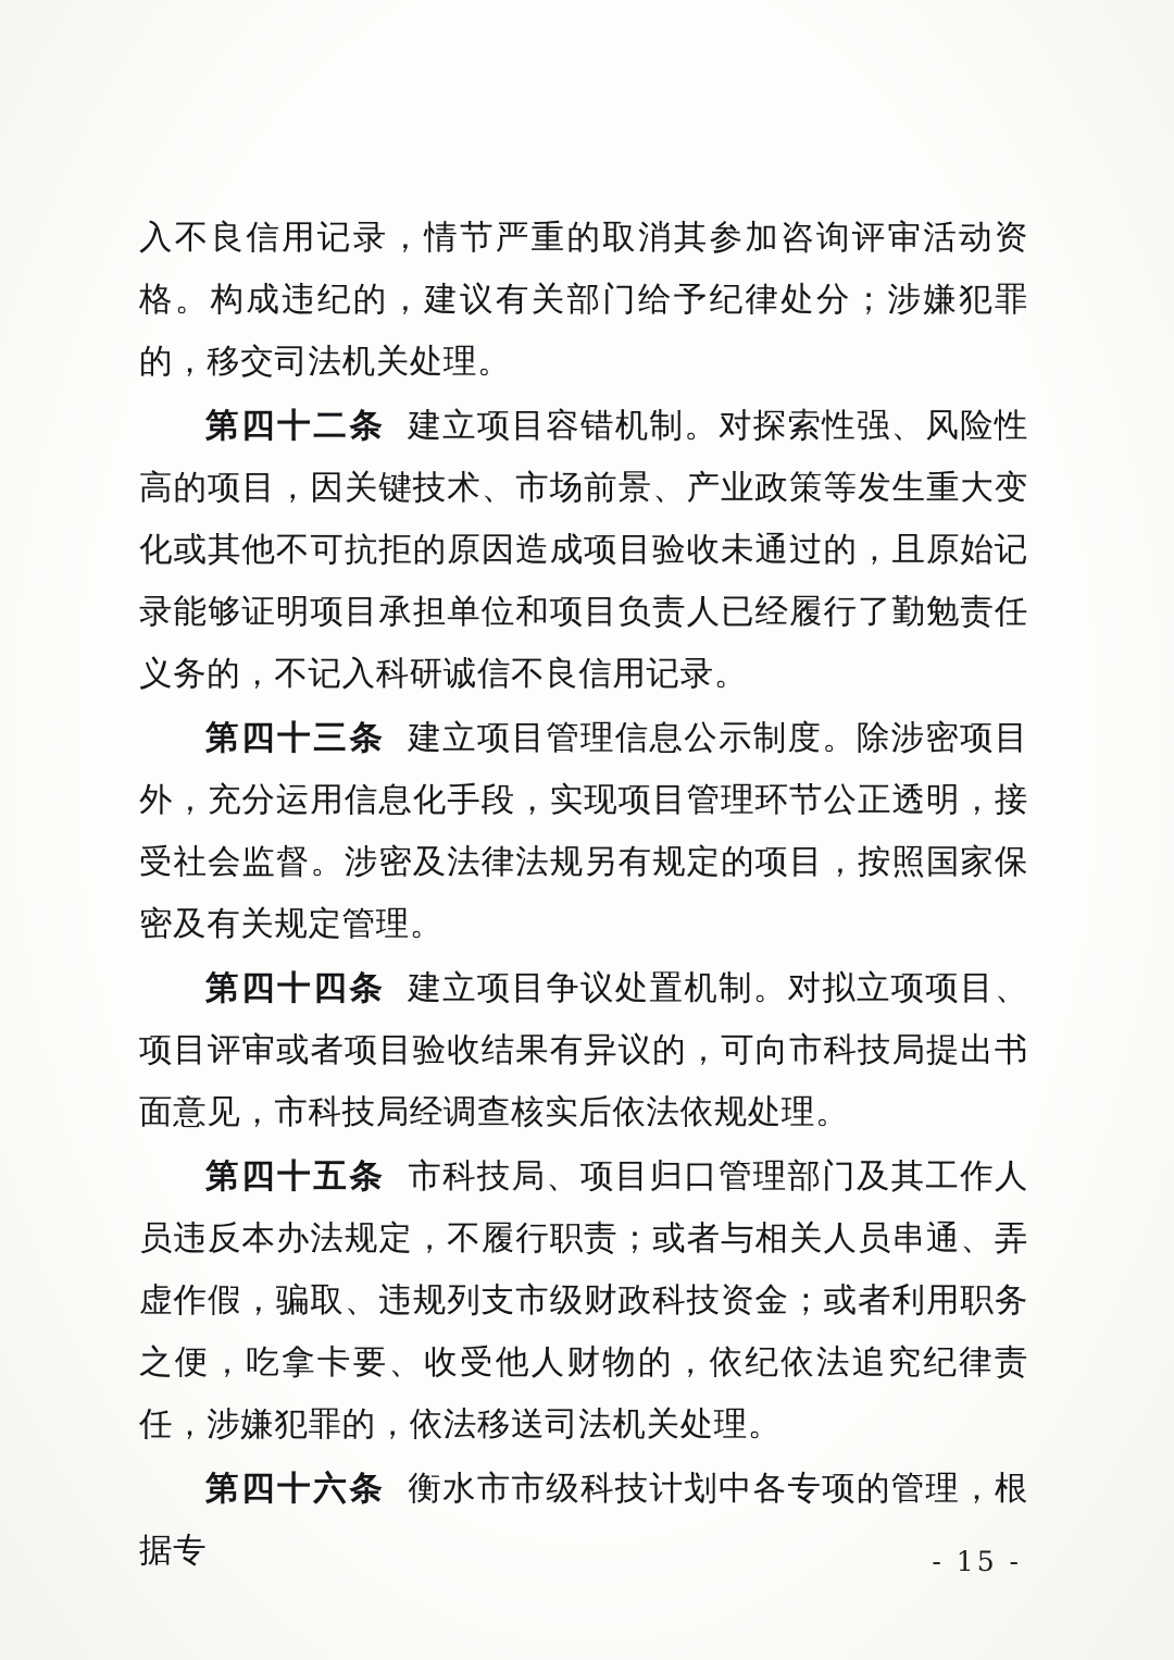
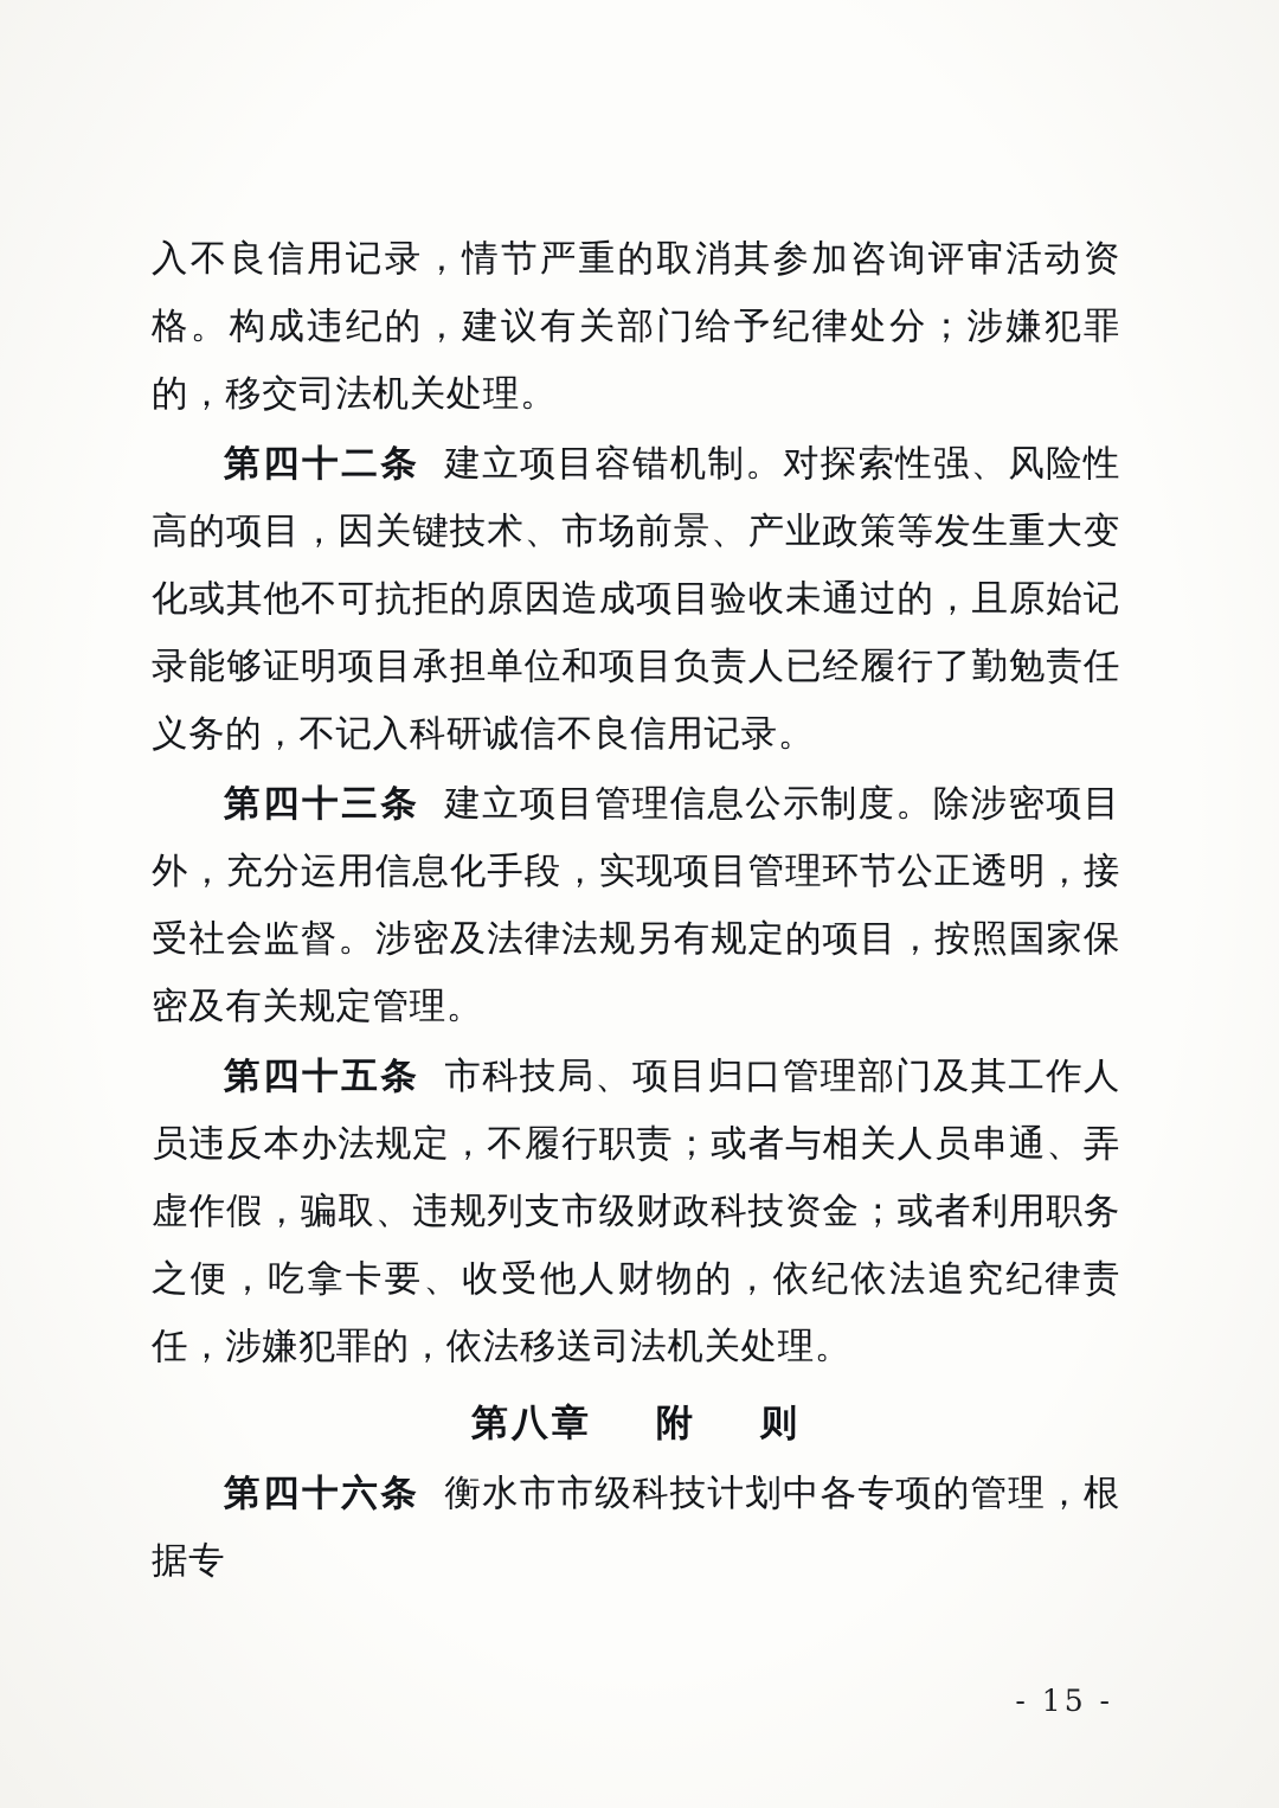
  入不良信用记录，情节严重的取消其参加咨询评审活动资格。构成违纪的，建议有关部门给予纪律处分；涉嫌犯罪的，移交司法机关处理。
  第四十二条 建立项目容错机制。对探索性强、风险性高的项目，因关键技术、市场前景、产业政策等发生重大变化或其他不可抗拒的原因造成项目验收未通过的，且原始记录能够证明项目承担单位和项目负责人已经履行了勤勉责任义务的，不记入科研诚信不良信用记录。
  第四十三条 建立项目管理信息公示制度。除涉密项目外，充分运用信息化手段，实现项目管理环节公正透明，接受社会监督。涉密及法律法规另有规定的项目，按照国家保密及有关规定管理。
- 第四十四条 建立项目争议处置机制。对拟立项项目、项目评审或者项目验收结果有异议的，可向市科技局提出书面意见，市科技局经调查核实后依法依规处理。
  第四十五条 市科技局、项目归口管理部门及其工作人员违反本办法规定，不履行职责；或者与相关人员串通、弄虚作假，骗取、违规列支市级财政科技资金；或者利用职务之便，吃拿卡要、收受他人财物的，依纪依法追究纪律责任，涉嫌犯罪的，依法移送司法机关处理。
+ 第八章 附 则
  第四十六条 衡水市市级科技计划中各专项的管理，根据专
  - 15 -
